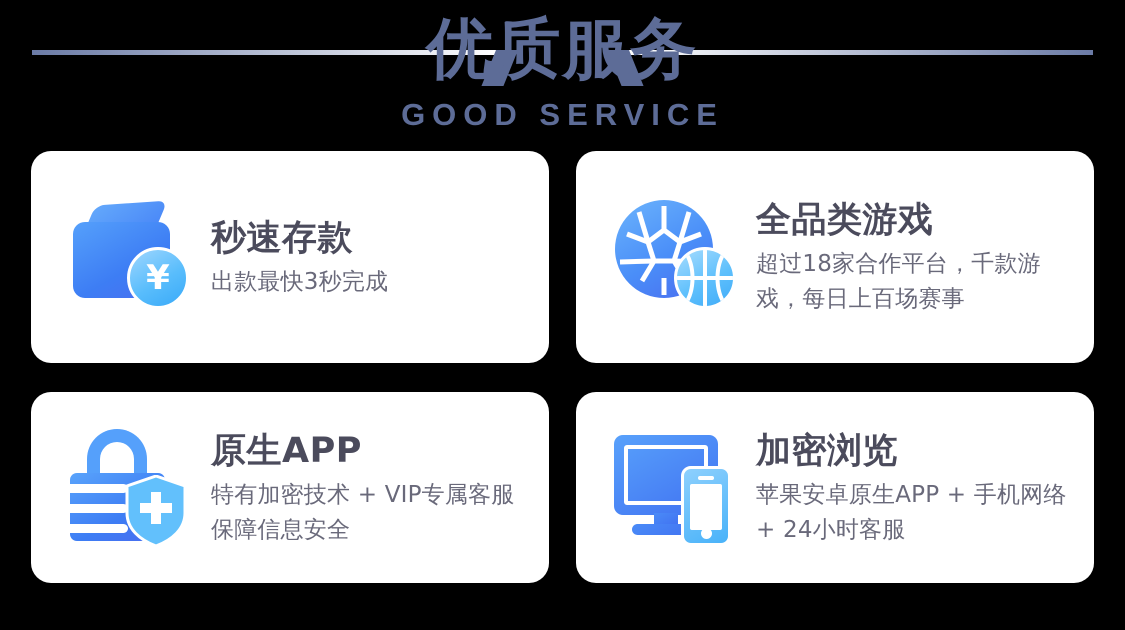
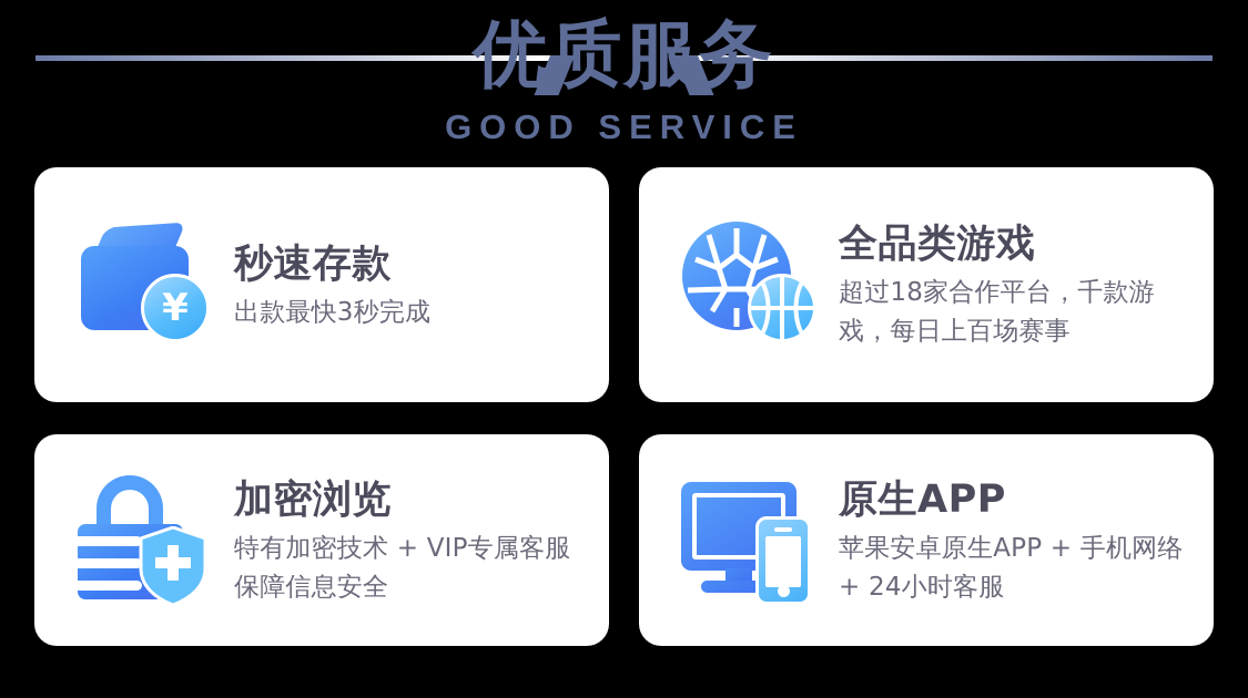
  优质服务
  GOOD SERVICE
  ¥
  秒速存款
  出款最快3秒完成
  全品类游戏
  超过18家合作平台，千款游戏，每日上百场赛事
- 原生APP
+ 加密浏览
  特有加密技术 + VIP专属客服保障信息安全
- 加密浏览
+ 原生APP
  苹果安卓原生APP + 手机网络 + 24小时客服
